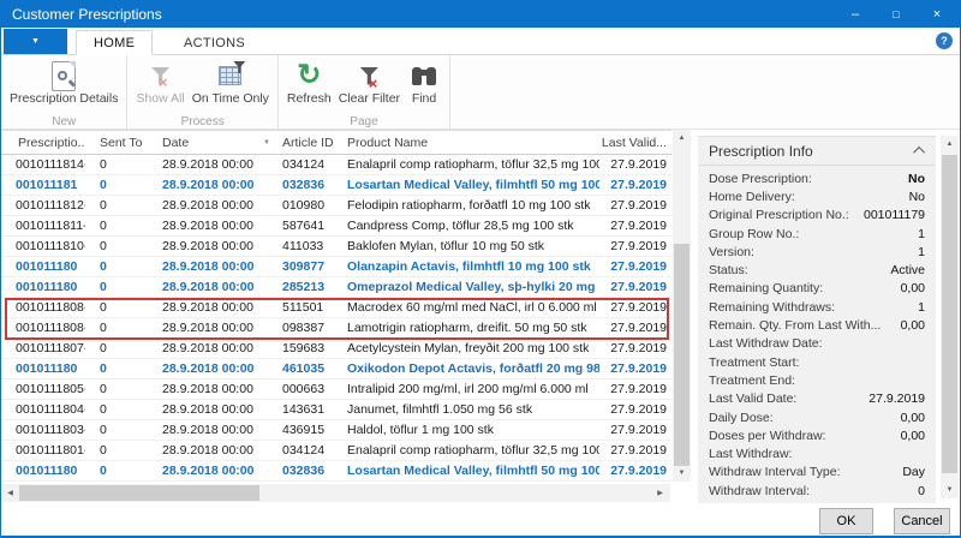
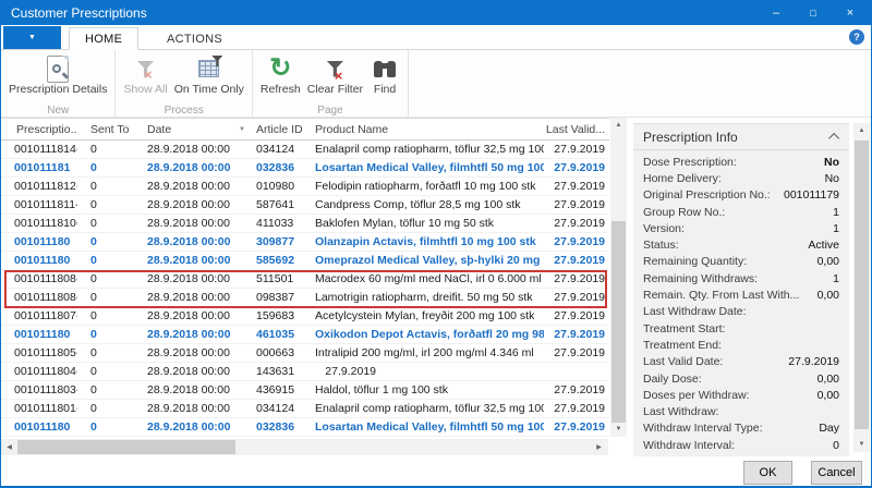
  Customer Prescriptions
  –
  □
  ×
  HOME
  ACTIONS
  ?
  Prescription Details
  New
  ×
  Show All
  On Time Only
  Process
  ↻
  Refresh
  ×
  Clear Filter
  Find
  Page
  Prescriptio..
  Sent To
  Date
  Article ID
  Product Name
  Last Valid...
  0010111814
  0
  28.9.2018 00:00
  034124
  Enalapril comp ratiopharm, töflur 32,5 mg 10
  27.9.2019
  001011181
  0
  28.9.2018 00:00
  032836
  Losartan Medical Valley, filmhtfl 50 mg 100
  27.9.2019
  0010111812
  0
  28.9.2018 00:00
  010980
  Felodipin ratiopharm, forðatfl 10 mg 100 stk
  27.9.2019
  0010111811-
  0
  28.9.2018 00:00
  587641
  Candpress Comp, töflur 28,5 mg 100 stk
  27.9.2019
  0010111810
  0
  28.9.2018 00:00
  411033
  Baklofen Mylan, töflur 10 mg 50 stk
  27.9.2019
  001011180
  0
  28.9.2018 00:00
  309877
  Olanzapin Actavis, filmhtfl 10 mg 100 stk
  27.9.2019
  001011180
  0
  28.9.2018 00:00
- 285213
+ 585692
  Omeprazol Medical Valley, sþ-hylki 20 mg
  27.9.2019
  0010111808
  0
  28.9.2018 00:00
  511501
  Macrodex 60 mg/ml med NaCl, irl 0 6.000 ml
  27.9.2019
  0010111808
  0
  28.9.2018 00:00
  098387
  Lamotrigin ratiopharm, dreifit. 50 mg 50 stk
  27.9.2019
  0010111807
  0
  28.9.2018 00:00
  159683
  Acetylcystein Mylan, freyðit 200 mg 100 stk
  27.9.2019
  001011180
  0
  28.9.2018 00:00
  461035
  Oxikodon Depot Actavis, forðatfl 20 mg 98
  27.9.2019
  0010111805
  0
  28.9.2018 00:00
  000663
- Intralipid 200 mg/ml, irl 200 mg/ml 6.000 ml
+ Intralipid 200 mg/ml, irl 200 mg/ml 4.346 ml
  27.9.2019
  0010111804
  0
  28.9.2018 00:00
  143631
- Janumet, filmhtfl 1.050 mg 56 stk
  27.9.2019
  0010111803
  0
  28.9.2018 00:00
  436915
  Haldol, töflur 1 mg 100 stk
  27.9.2019
  0010111801
  0
  28.9.2018 00:00
  034124
  Enalapril comp ratiopharm, töflur 32,5 mg 10
  27.9.2019
  001011180
  0
  28.9.2018 00:00
  032836
  Losartan Medical Valley, filmhtfl 50 mg 100
  27.9.2019
  Prescription Info
  Dose Prescription:
  No
  Home Delivery:
  No
  Original Prescription No.:
  001011179
  Group Row No.:
  1
  Version:
  1
  Status:
  Active
  Remaining Quantity:
  0,00
  Remaining Withdraws:
  1
  Remain. Qty. From Last With...
  0,00
  Last Withdraw Date:
  Treatment Start:
  Treatment End:
  Last Valid Date:
  27.9.2019
  Daily Dose:
  0,00
  Doses per Withdraw:
  0,00
  Last Withdraw:
  Withdraw Interval Type:
  Day
  Withdraw Interval:
  0
  OK
  Cancel
